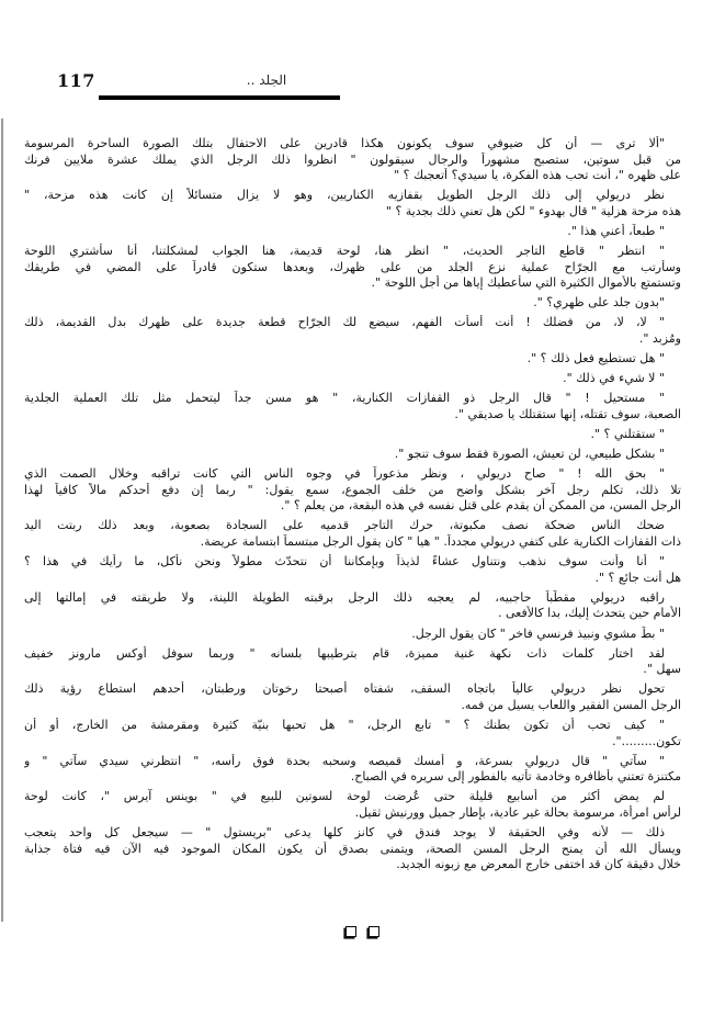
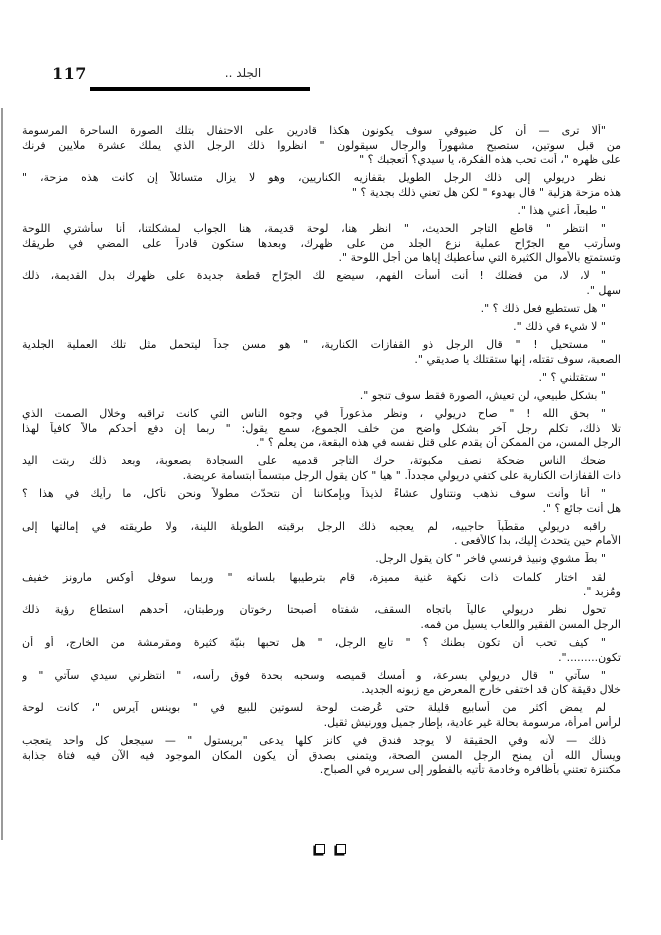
  117
  الجلد ..
  "ألا ترى — أن كل ضيوفي سوف يكونون هكذا قادرين على الاحتفال بتلك الصورة الساحرة المرسومة
  من قبل سوتين، ستصبح مشهوراً والرجال سيقولون " انظروا ذلك الرجل الذي يملك عشرة ملايين فرنك
  على ظهره "، أنت تحب هذه الفكرة، يا سيدي؟ أتعجبك ؟ "
  نظر دريولي إلى ذلك الرجل الطويل بقفازيه الكناريين، وهو لا يزال متسائلاً إن كانت هذه مزحة، "
  هذه مزحة هزلية " قال بهدوء " لكن هل تعني ذلك بجدية ؟ "
  " طبعاً، أعني هذا ".
  " انتظر " قاطع التاجر الحديث، " انظر هنا، لوحة قديمة، هنا الجواب لمشكلتنا، أنا سأشتري اللوحة
  وسأرتب مع الجرّاح عملية نزع الجلد من على ظهرك، وبعدها ستكون قادراً على المضي في طريقك
  وتستمتع بالأموال الكثيرة التي سأعطيك إياها من أجل اللوحة ".
- "بدون جلد على ظهري؟ ".
  " لا، لا، من فضلك ! أنت أسأت الفهم، سيضع لك الجرّاح قطعة جديدة على ظهرك بدل القديمة، ذلك
- ومُزبد ".
+ سهل ".
  " هل تستطيع فعل ذلك ؟ ".
  " لا شيء في ذلك ".
  " مستحيل ! " قال الرجل ذو القفازات الكنارية، " هو مسن جداً ليتحمل مثل تلك العملية الجلدية
  الصعبة، سوف تقتله، إنها ستقتلك يا صديقي ".
  " ستقتلني ؟ ".
  " بشكل طبيعي، لن تعيش، الصورة فقط سوف تنجو ".
  " بحق الله ! " صاح دريولي ، ونظر مذعوراً في وجوه الناس التي كانت تراقبه وخلال الصمت الذي
  تلا ذلك، تكلم رجل آخر بشكل واضح من خلف الجموع، سمع يقول: " ربما إن دفع أحدكم مالاً كافياً لهذا
  الرجل المسن، من الممكن أن يقدم على قتل نفسه في هذه البقعة، من يعلم ؟ ".
  ضحك الناس ضحكة نصف مكبوتة، حرك التاجر قدميه على السجادة بصعوبة، وبعد ذلك ربتت اليد
  ذات القفازات الكنارية على كتفي دريولي مجدداً. " هيا " كان يقول الرجل مبتسماً ابتسامة عريضة.
  " أنا وأنت سوف نذهب ونتناول عشاءً لذيذاً وبإمكاننا أن نتحدّث مطولاً ونحن نأكل، ما رأيك في هذا ؟
  هل أنت جائع ؟ ".
  راقبه دريولي مقطّباً حاجبيه، لم يعجبه ذلك الرجل برقبته الطويلة اللينة، ولا طريقته في إمالتها إلى
  الأمام حين يتحدث إليك، بدا كالأفعى .
  " بطّ مشوي ونبيذ فرنسي فاخر " كان يقول الرجل.
  لقد اختار كلمات ذات نكهة غنية مميزة، قام بترطيبها بلسانه " وربما سوفل أوكس مارونز خفيف
- سهل ".
+ ومُزبد ".
  تحول نظر دريولي عالياً باتجاه السقف، شفتاه أصبحتا رخوتان ورطبتان، أحدهم استطاع رؤية ذلك
  الرجل المسن الفقير واللعاب يسيل من فمه.
  " كيف تحب أن تكون بطنك ؟ " تابع الرجل، " هل تحبها بنيّة كثيرة ومقرمشة من الخارج، أو أن
  تكون.........".
  " سآتي " قال دريولي بسرعة، و أمسك قميصه وسحبه بحدة فوق رأسه، " انتظرني سيدي سآتي " و
- مكتنزة تعتني بأظافره وخادمة تأتيه بالفطور إلى سريره في الصباح.
+ خلال دقيقة كان قد اختفى خارج المعرض مع زبونه الجديد.
  لم يمض أكثر من أسابيع قليلة حتى عُرضت لوحة لسوتين للبيع في " بوينس آيرس "، كانت لوحة
  لرأس امرأة، مرسومة بحالة غير عادية، بإطار جميل وورنيش ثقيل.
  ذلك — لأنه وفي الحقيقة لا يوجد فندق في كانز كلها يدعى "بريستول " — سيجعل كل واحد يتعجب
  ويسأل الله أن يمنح الرجل المسن الصحة، ويتمنى بصدق أن يكون المكان الموجود فيه الآن فيه فتاة جذابة
- خلال دقيقة كان قد اختفى خارج المعرض مع زبونه الجديد.
+ مكتنزة تعتني بأظافره وخادمة تأتيه بالفطور إلى سريره في الصباح.
